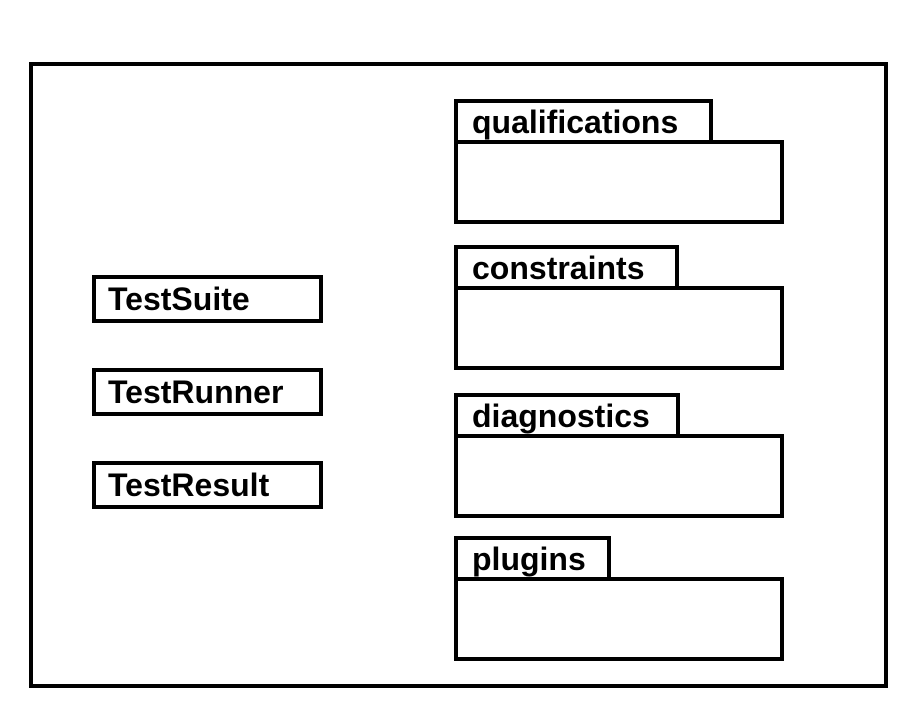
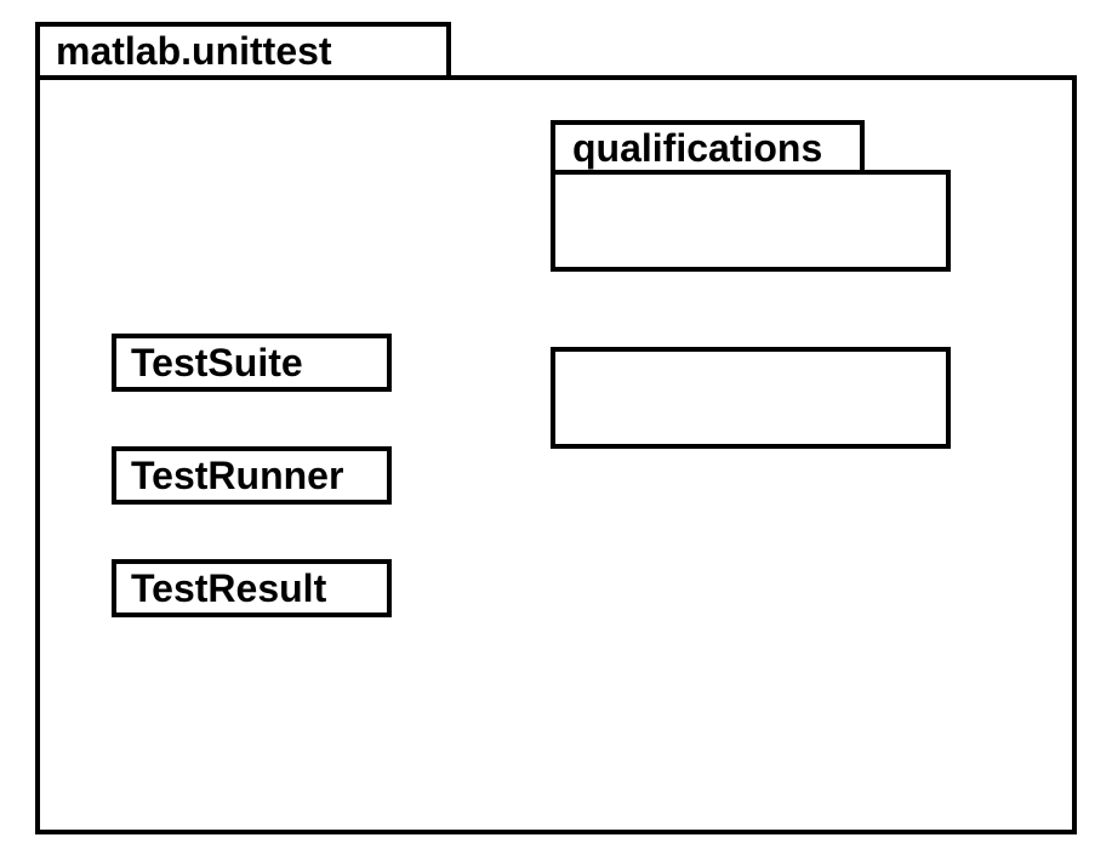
+ matlab.unittest
  TestSuite
  TestRunner
  TestResult
  qualifications
- constraints
- diagnostics
- plugins
